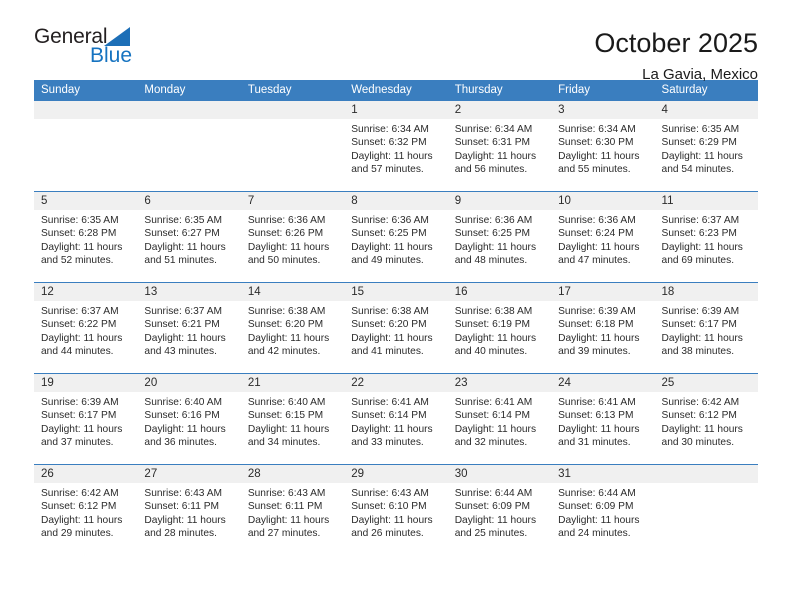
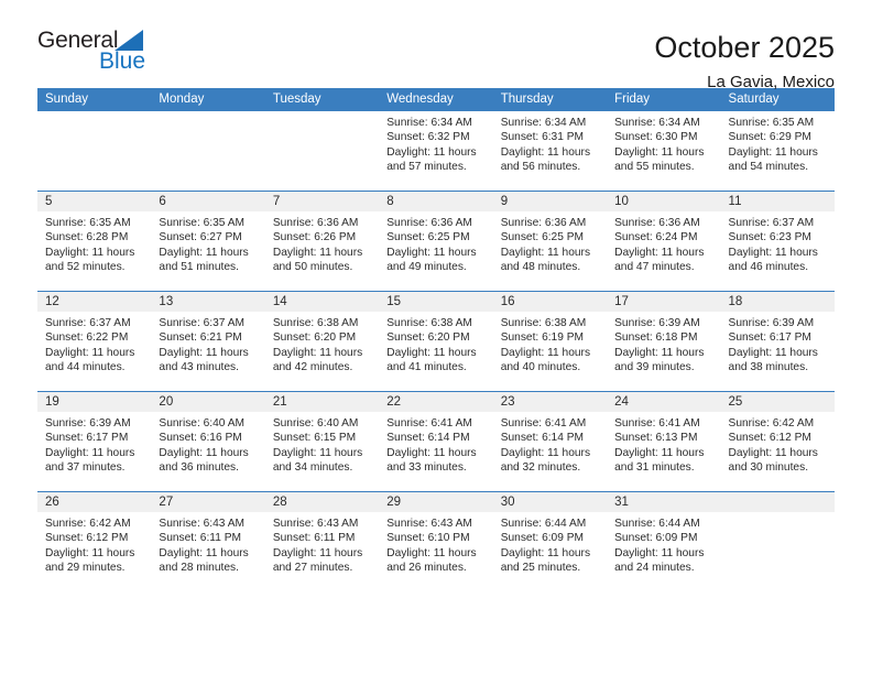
  General
  Blue
  October 2025
  La Gavia, Mexico
  Sunday
  Monday
  Tuesday
  Wednesday
  Thursday
  Friday
  Saturday
- 1
- 2
- 3
- 4
  Sunrise: 6:34 AM
  Sunset: 6:32 PM
  Daylight: 11 hours
  and 57 minutes.
  Sunrise: 6:34 AM
  Sunset: 6:31 PM
  Daylight: 11 hours
  and 56 minutes.
  Sunrise: 6:34 AM
  Sunset: 6:30 PM
  Daylight: 11 hours
  and 55 minutes.
  Sunrise: 6:35 AM
  Sunset: 6:29 PM
  Daylight: 11 hours
  and 54 minutes.
  5
  6
  7
  8
  9
  10
  11
  Sunrise: 6:35 AM
  Sunset: 6:28 PM
  Daylight: 11 hours
  and 52 minutes.
  Sunrise: 6:35 AM
  Sunset: 6:27 PM
  Daylight: 11 hours
  and 51 minutes.
  Sunrise: 6:36 AM
  Sunset: 6:26 PM
  Daylight: 11 hours
  and 50 minutes.
  Sunrise: 6:36 AM
  Sunset: 6:25 PM
  Daylight: 11 hours
  and 49 minutes.
  Sunrise: 6:36 AM
  Sunset: 6:25 PM
  Daylight: 11 hours
  and 48 minutes.
  Sunrise: 6:36 AM
  Sunset: 6:24 PM
  Daylight: 11 hours
  and 47 minutes.
  Sunrise: 6:37 AM
  Sunset: 6:23 PM
  Daylight: 11 hours
- and 69 minutes.
+ and 46 minutes.
  12
  13
  14
  15
  16
  17
  18
  Sunrise: 6:37 AM
  Sunset: 6:22 PM
  Daylight: 11 hours
  and 44 minutes.
  Sunrise: 6:37 AM
  Sunset: 6:21 PM
  Daylight: 11 hours
  and 43 minutes.
  Sunrise: 6:38 AM
  Sunset: 6:20 PM
  Daylight: 11 hours
  and 42 minutes.
  Sunrise: 6:38 AM
  Sunset: 6:20 PM
  Daylight: 11 hours
  and 41 minutes.
  Sunrise: 6:38 AM
  Sunset: 6:19 PM
  Daylight: 11 hours
  and 40 minutes.
  Sunrise: 6:39 AM
  Sunset: 6:18 PM
  Daylight: 11 hours
  and 39 minutes.
  Sunrise: 6:39 AM
  Sunset: 6:17 PM
  Daylight: 11 hours
  and 38 minutes.
  19
  20
  21
  22
  23
  24
  25
  Sunrise: 6:39 AM
  Sunset: 6:17 PM
  Daylight: 11 hours
  and 37 minutes.
  Sunrise: 6:40 AM
  Sunset: 6:16 PM
  Daylight: 11 hours
  and 36 minutes.
  Sunrise: 6:40 AM
  Sunset: 6:15 PM
  Daylight: 11 hours
  and 34 minutes.
  Sunrise: 6:41 AM
  Sunset: 6:14 PM
  Daylight: 11 hours
  and 33 minutes.
  Sunrise: 6:41 AM
  Sunset: 6:14 PM
  Daylight: 11 hours
  and 32 minutes.
  Sunrise: 6:41 AM
  Sunset: 6:13 PM
  Daylight: 11 hours
  and 31 minutes.
  Sunrise: 6:42 AM
  Sunset: 6:12 PM
  Daylight: 11 hours
  and 30 minutes.
  26
  27
  28
  29
  30
  31
  Sunrise: 6:42 AM
  Sunset: 6:12 PM
  Daylight: 11 hours
  and 29 minutes.
  Sunrise: 6:43 AM
  Sunset: 6:11 PM
  Daylight: 11 hours
  and 28 minutes.
  Sunrise: 6:43 AM
  Sunset: 6:11 PM
  Daylight: 11 hours
  and 27 minutes.
  Sunrise: 6:43 AM
  Sunset: 6:10 PM
  Daylight: 11 hours
  and 26 minutes.
  Sunrise: 6:44 AM
  Sunset: 6:09 PM
  Daylight: 11 hours
  and 25 minutes.
  Sunrise: 6:44 AM
  Sunset: 6:09 PM
  Daylight: 11 hours
  and 24 minutes.
